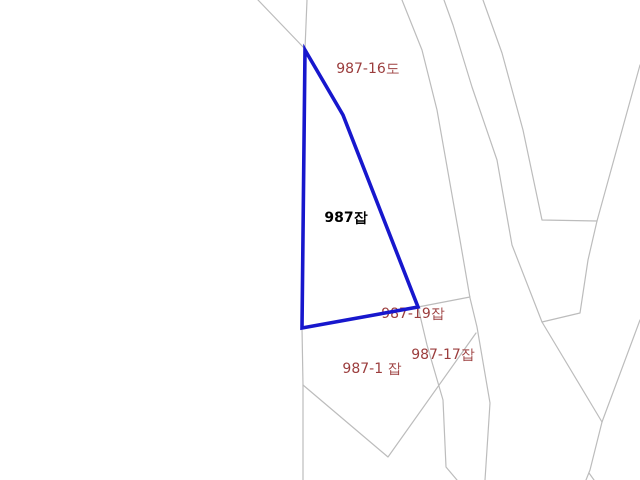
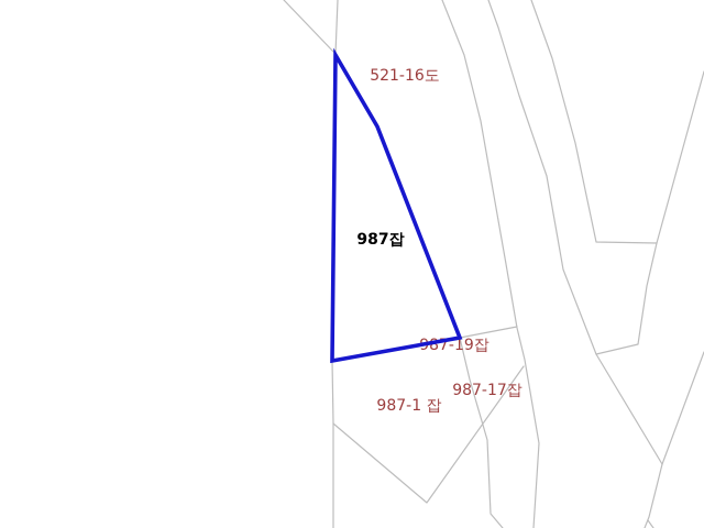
- 987-16도
+ 521-16도
  987잡
  87-19잡
  987-17잡
  987-1 잡
